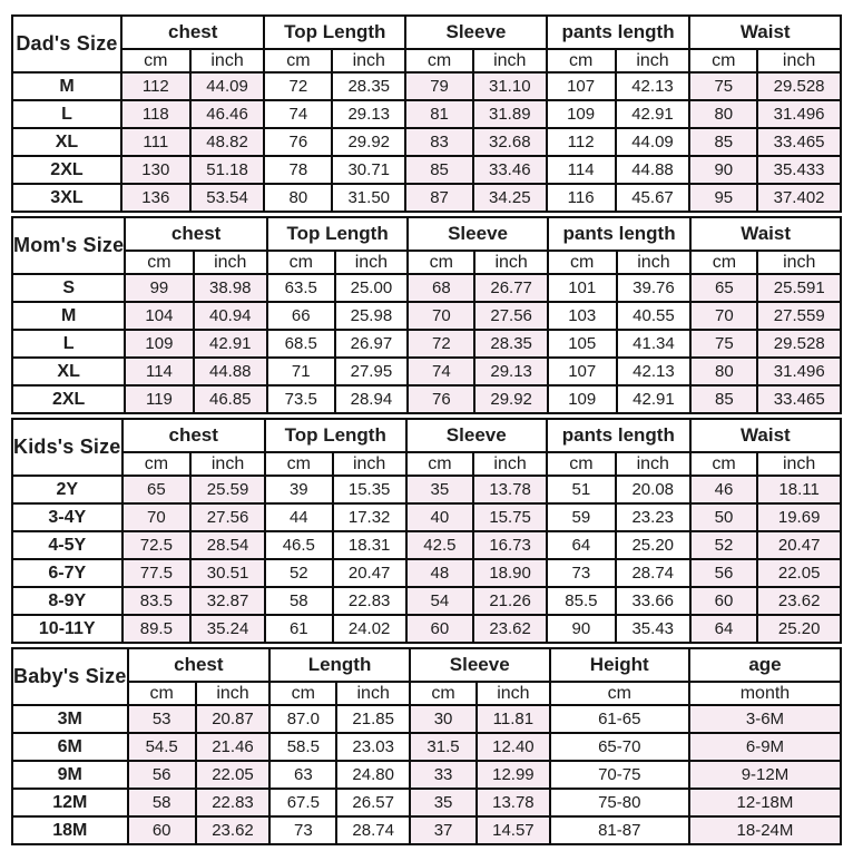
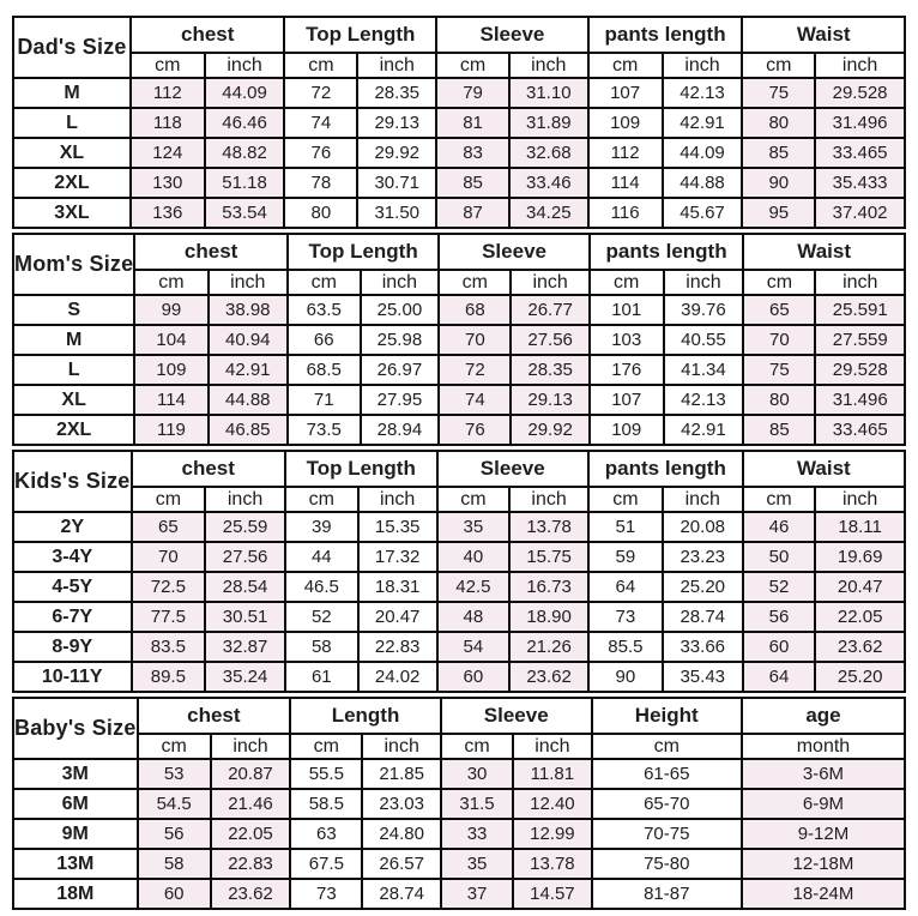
  Dad's Size	chest	Top Length	Sleeve	pants length	Waist
  cm	inch	cm	inch	cm	inch	cm	inch	cm	inch
  M	112	44.09	72	28.35	79	31.10	107	42.13	75	29.528
  L	118	46.46	74	29.13	81	31.89	109	42.91	80	31.496
- XL	111	48.82	76	29.92	83	32.68	112	44.09	85	33.465
+ XL	124	48.82	76	29.92	83	32.68	112	44.09	85	33.465
  2XL	130	51.18	78	30.71	85	33.46	114	44.88	90	35.433
  3XL	136	53.54	80	31.50	87	34.25	116	45.67	95	37.402
  Mom's Size	chest	Top Length	Sleeve	pants length	Waist
  cm	inch	cm	inch	cm	inch	cm	inch	cm	inch
  S	99	38.98	63.5	25.00	68	26.77	101	39.76	65	25.591
  M	104	40.94	66	25.98	70	27.56	103	40.55	70	27.559
- L	109	42.91	68.5	26.97	72	28.35	105	41.34	75	29.528
+ L	109	42.91	68.5	26.97	72	28.35	176	41.34	75	29.528
  XL	114	44.88	71	27.95	74	29.13	107	42.13	80	31.496
  2XL	119	46.85	73.5	28.94	76	29.92	109	42.91	85	33.465
  Kids's Size	chest	Top Length	Sleeve	pants length	Waist
  cm	inch	cm	inch	cm	inch	cm	inch	cm	inch
  2Y	65	25.59	39	15.35	35	13.78	51	20.08	46	18.11
  3-4Y	70	27.56	44	17.32	40	15.75	59	23.23	50	19.69
  4-5Y	72.5	28.54	46.5	18.31	42.5	16.73	64	25.20	52	20.47
  6-7Y	77.5	30.51	52	20.47	48	18.90	73	28.74	56	22.05
  8-9Y	83.5	32.87	58	22.83	54	21.26	85.5	33.66	60	23.62
  10-11Y	89.5	35.24	61	24.02	60	23.62	90	35.43	64	25.20
  Baby's Size	chest	Length	Sleeve	Height	age
  cm	inch	cm	inch	cm	inch	cm	month
- 3M	53	20.87	87.0	21.85	30	11.81	61-65	3-6M
+ 3M	53	20.87	55.5	21.85	30	11.81	61-65	3-6M
  6M	54.5	21.46	58.5	23.03	31.5	12.40	65-70	6-9M
  9M	56	22.05	63	24.80	33	12.99	70-75	9-12M
- 12M	58	22.83	67.5	26.57	35	13.78	75-80	12-18M
+ 13M	58	22.83	67.5	26.57	35	13.78	75-80	12-18M
  18M	60	23.62	73	28.74	37	14.57	81-87	18-24M
